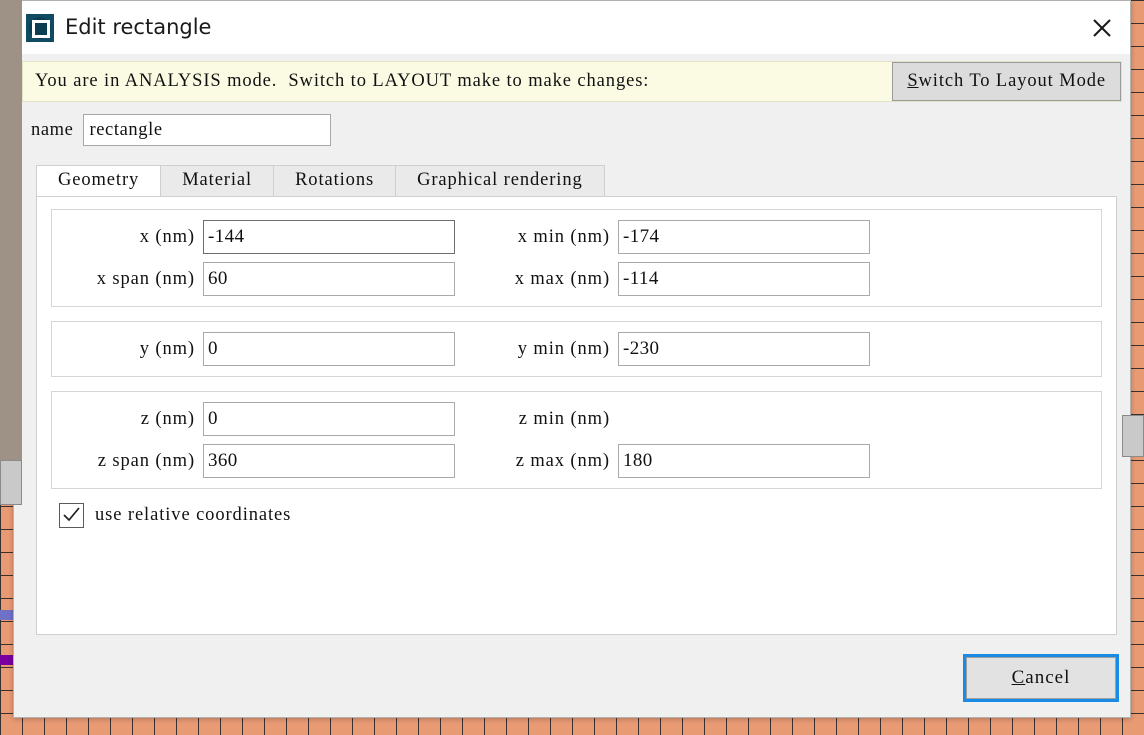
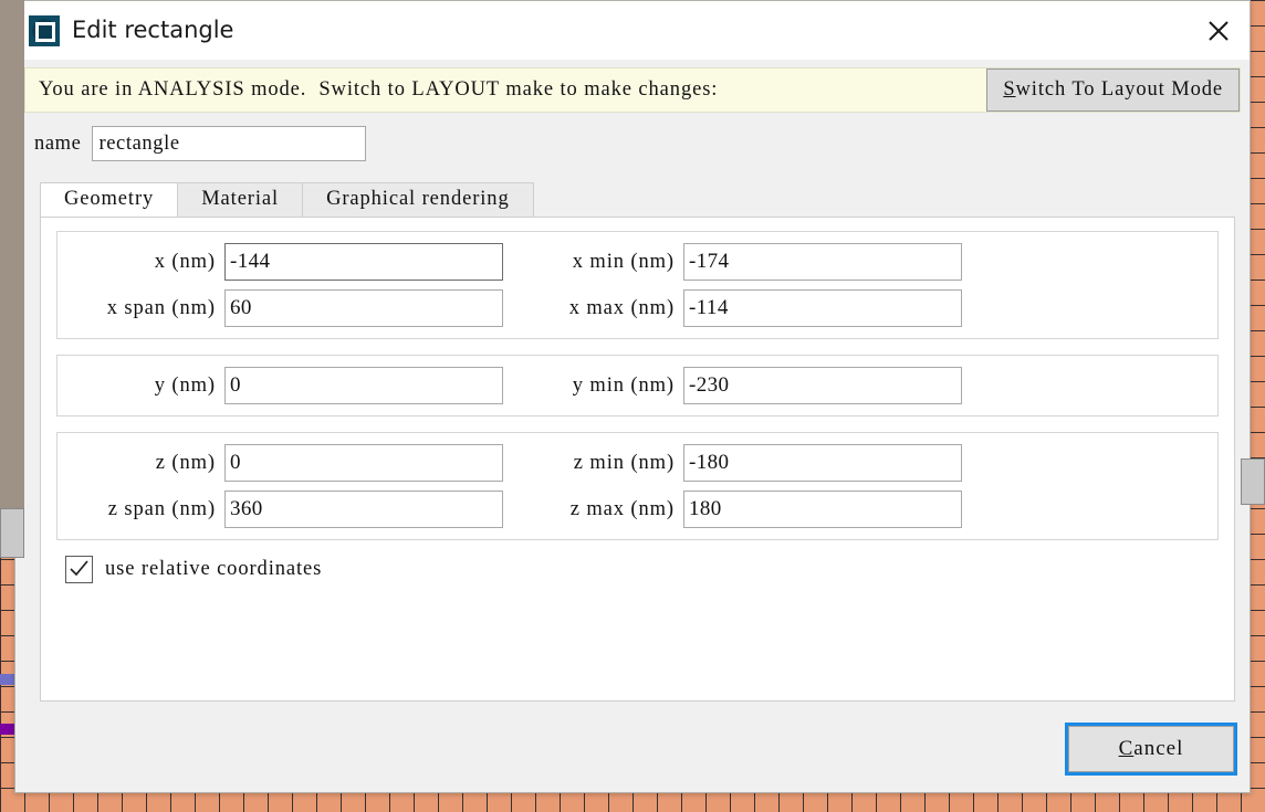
  Edit rectangle
  You are in ANALYSIS mode. Switch to LAYOUT make to make changes:
  S
  witch To Layout Mode
  name
  rectangle
  Geometry
  Material
- Rotations
  Graphical rendering
  x (nm)
  -144
  x min (nm)
  -174
  x span (nm)
  60
  x max (nm)
  -114
  y (nm)
  0
  y min (nm)
  -230
  z (nm)
  0
  z min (nm)
+ -180
  z span (nm)
  360
  z max (nm)
  180
  use relative coordinates
  C
  ancel
